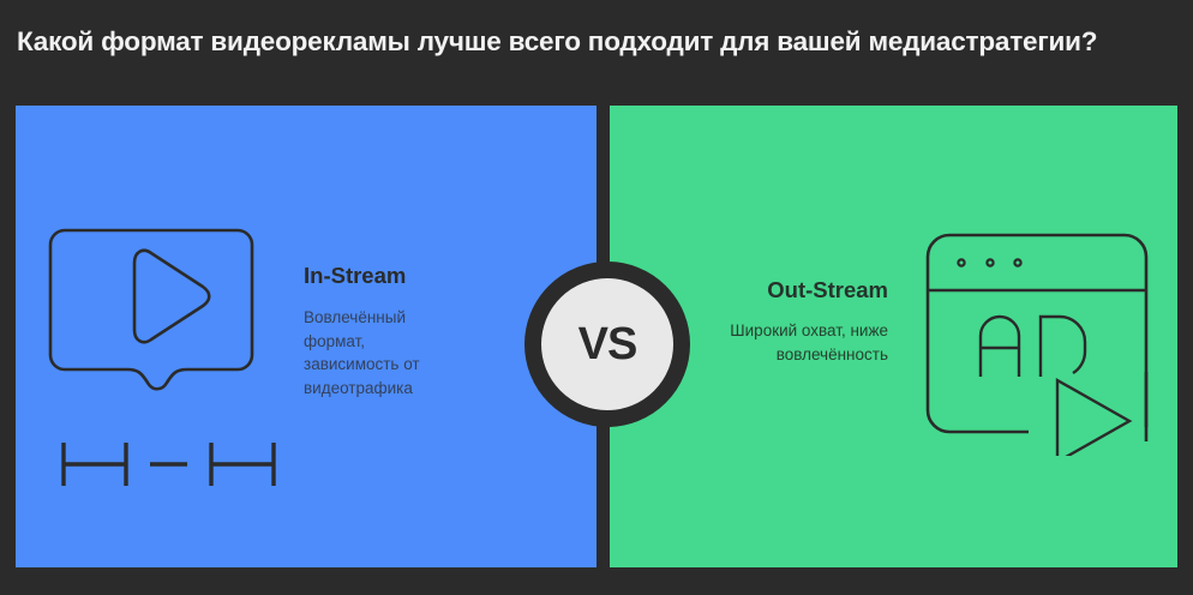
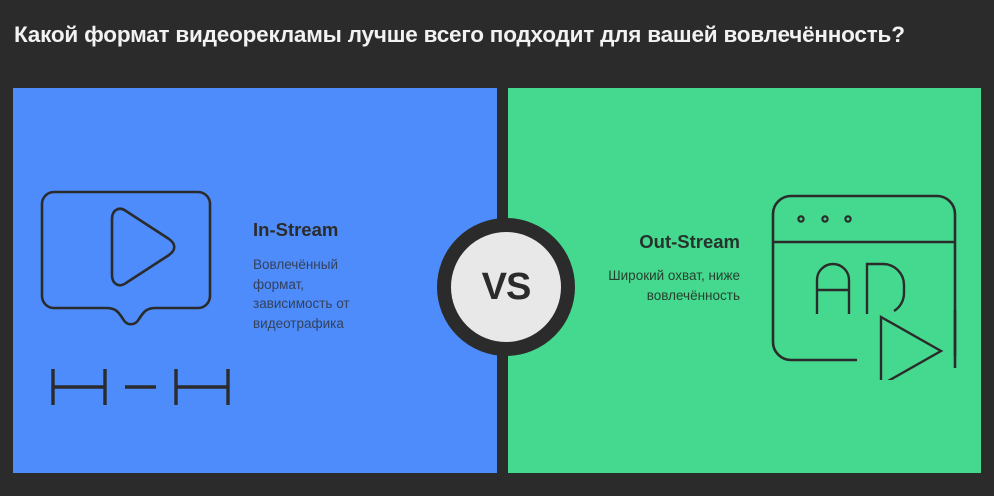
- Какой формат видеорекламы лучше всего подходит для вашей медиастратегии?
+ Какой формат видеорекламы лучше всего подходит для вашей вовлечённость?
  In-Stream
  Вовлечённый формат, зависимость от видеотрафика
  Out-Stream
  Широкий охват, ниже вовлечённость
  VS
